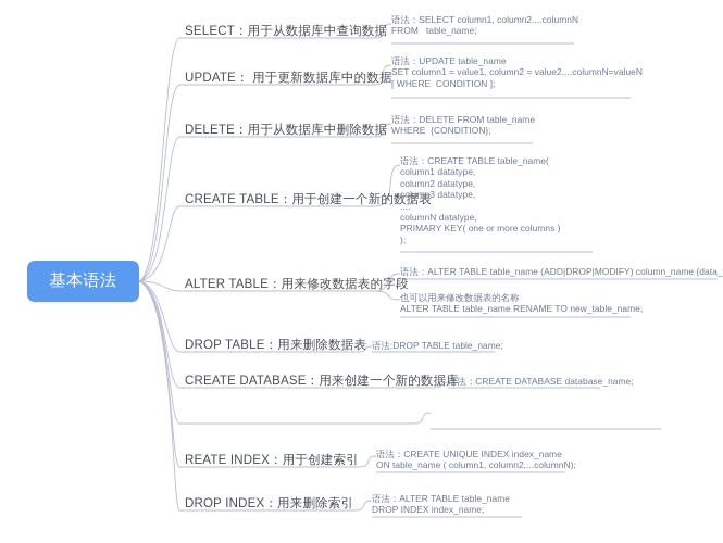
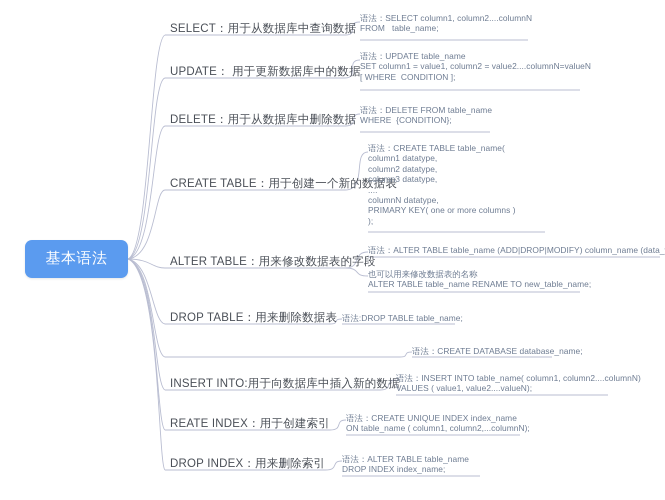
  基本语法
  SELECT：用于从数据库中查询数据
  语法：SELECT column1, column2....columnN
  FROM table_name;
  UPDATE： 用于更新数据库中的数据
  语法：UPDATE table_name
  SET column1 = value1, column2 = value2....columnN=valueN
  [ WHERE CONDITION ];
  DELETE：用于从数据库中删除数据
  语法：DELETE FROM table_name
  WHERE {CONDITION};
  CREATE TABLE：用于创建一个新的数据表
  语法：CREATE TABLE table_name(
  column1 datatype,
  column2 datatype,
  column3 datatype,
  ....
  columnN datatype,
  PRIMARY KEY( one or more columns )
  );
  ALTER TABLE：用来修改数据表的字段
  语法：ALTER TABLE table_name (ADD|DROP|MODIFY) column_name (data_
  也可以用来修改数据表的名称
  ALTER TABLE table_name RENAME TO new_table_name;
  DROP TABLE：用来删除数据表
  语法:DROP TABLE table_name;
- CREATE DATABASE：用来创建一个新的数据库
  语法：CREATE DATABASE database_name;
+ INSERT INTO:用于向数据库中插入新的数据
+ 语法：INSERT INTO table_name( column1, column2....columnN)
+ VALUES ( value1, value2....valueN);
  REATE INDEX：用于创建索引
  语法：CREATE UNIQUE INDEX index_name
  ON table_name ( column1, column2,...columnN);
  DROP INDEX：用来删除索引
  语法：ALTER TABLE table_name
  DROP INDEX index_name;
